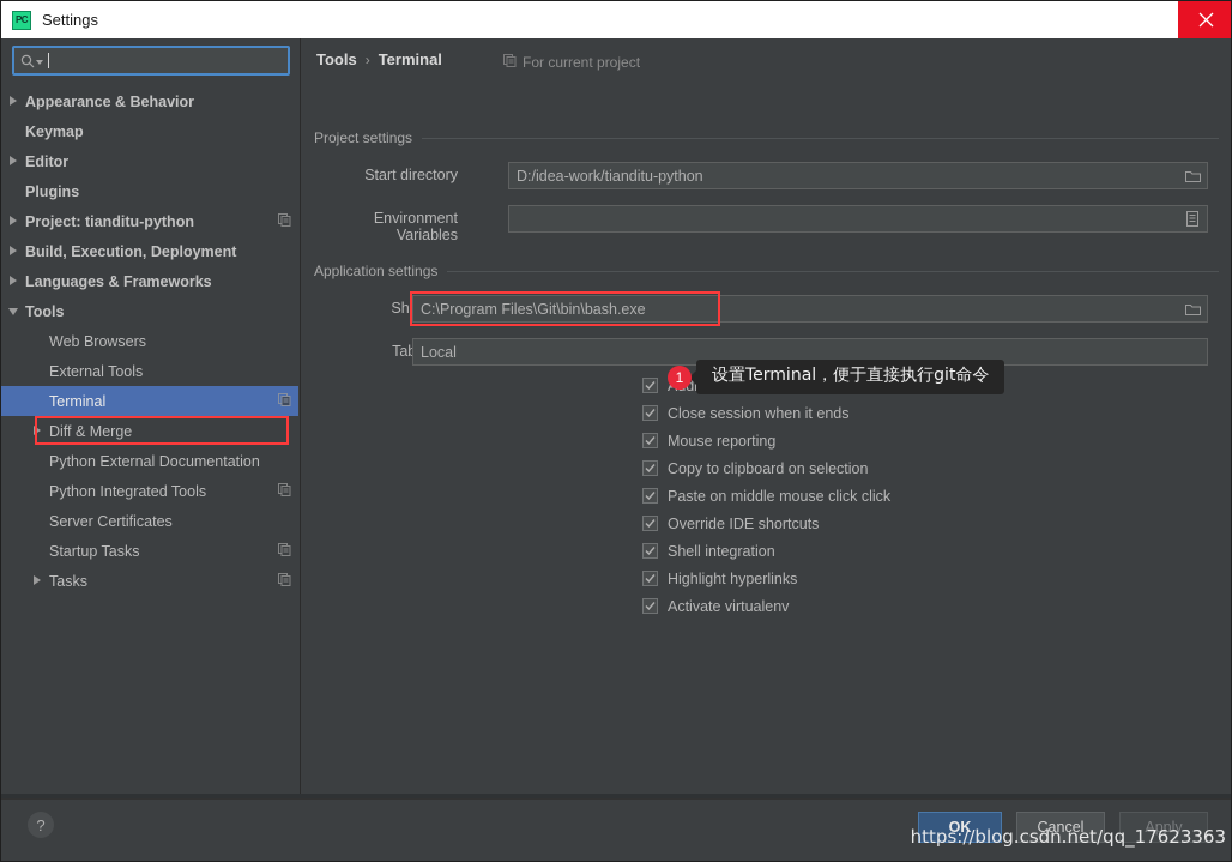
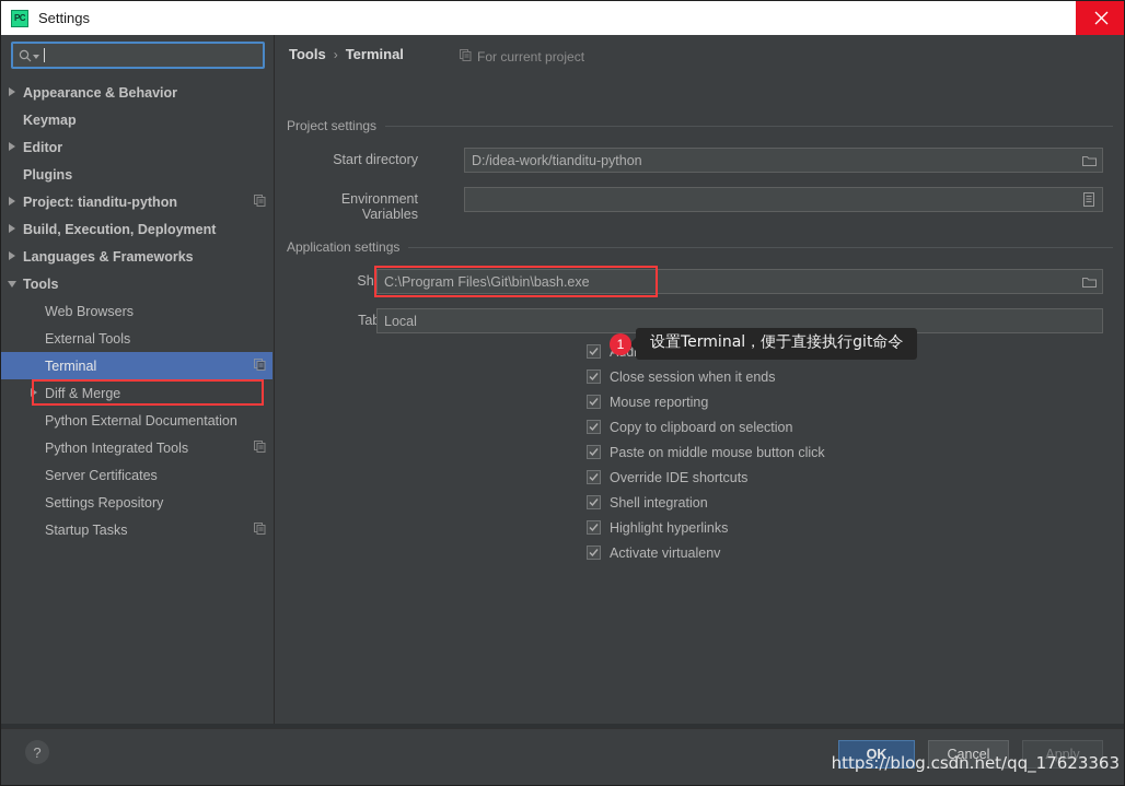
  PC
  Settings
  Appearance & Behavior
  Keymap
  Editor
  Plugins
  Project: tianditu-python
  Build, Execution, Deployment
  Languages & Frameworks
  Tools
  Web Browsers
  External Tools
  Terminal
  Diff & Merge
  Python External Documentation
  Python Integrated Tools
  Server Certificates
+ Settings Repository
  Startup Tasks
- Tasks
  Tools
  ›
  Terminal
  For current project
  Project settings
  Start directory
  D:/idea-work/tianditu-python
  Environment Variables
  Application settings
  C:\Program Files\Git\bin\bash.exe
  Local
  Close session when it ends
  Mouse reporting
  Copy to clipboard on selection
- Paste on middle mouse click click
+ Paste on middle mouse button click
  Override IDE shortcuts
  Shell integration
  Highlight hyperlinks
  Activate virtualenv
  1
  设置Terminal，便于直接执行git命令
  ?
  OK
  Cancel
  Apply
  https://blog.csdn.net/qq_17623363
